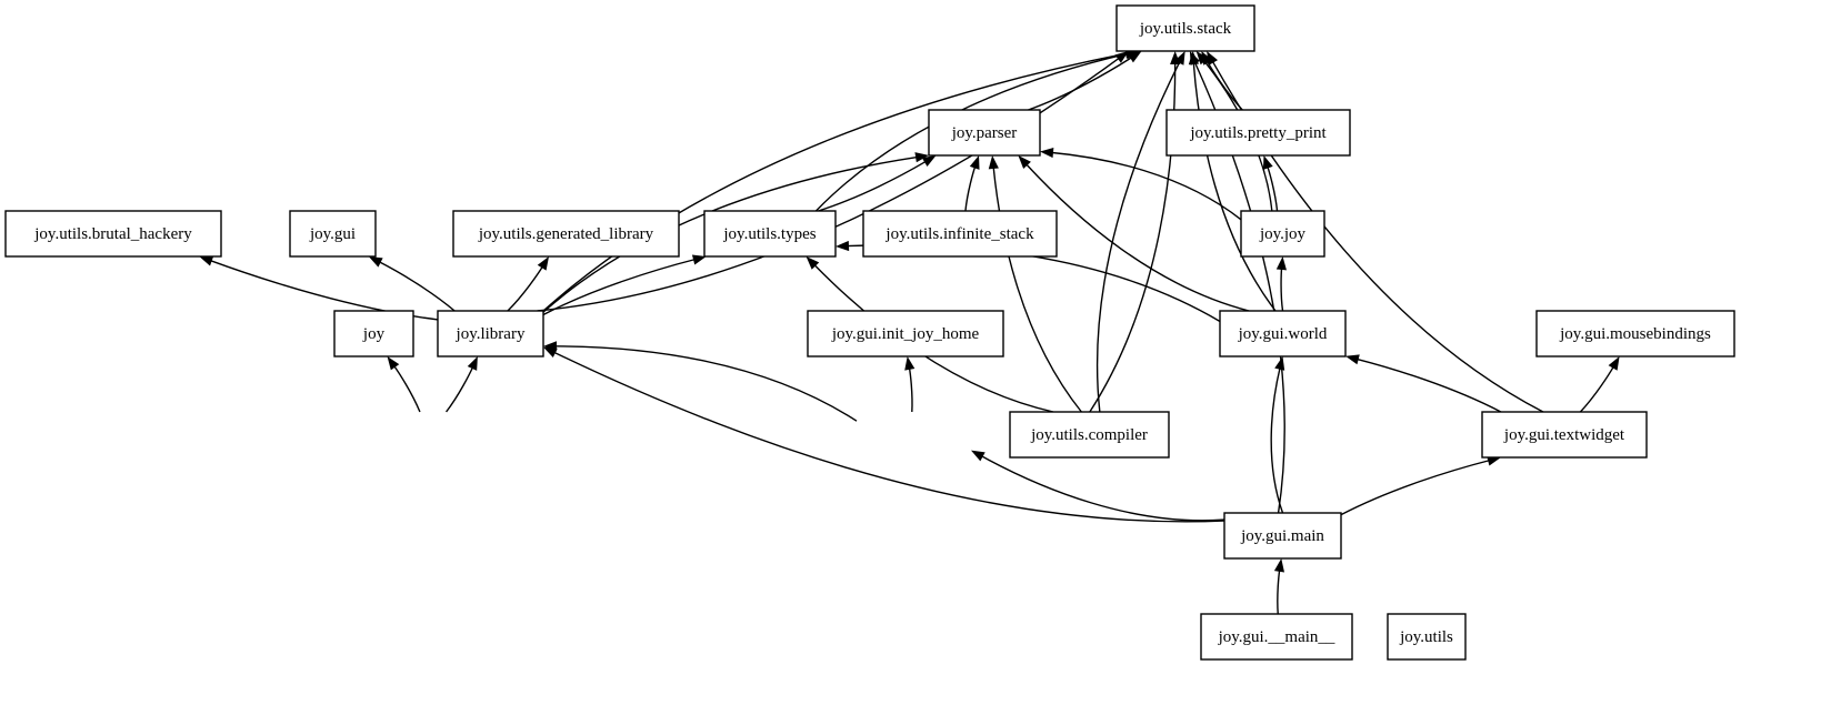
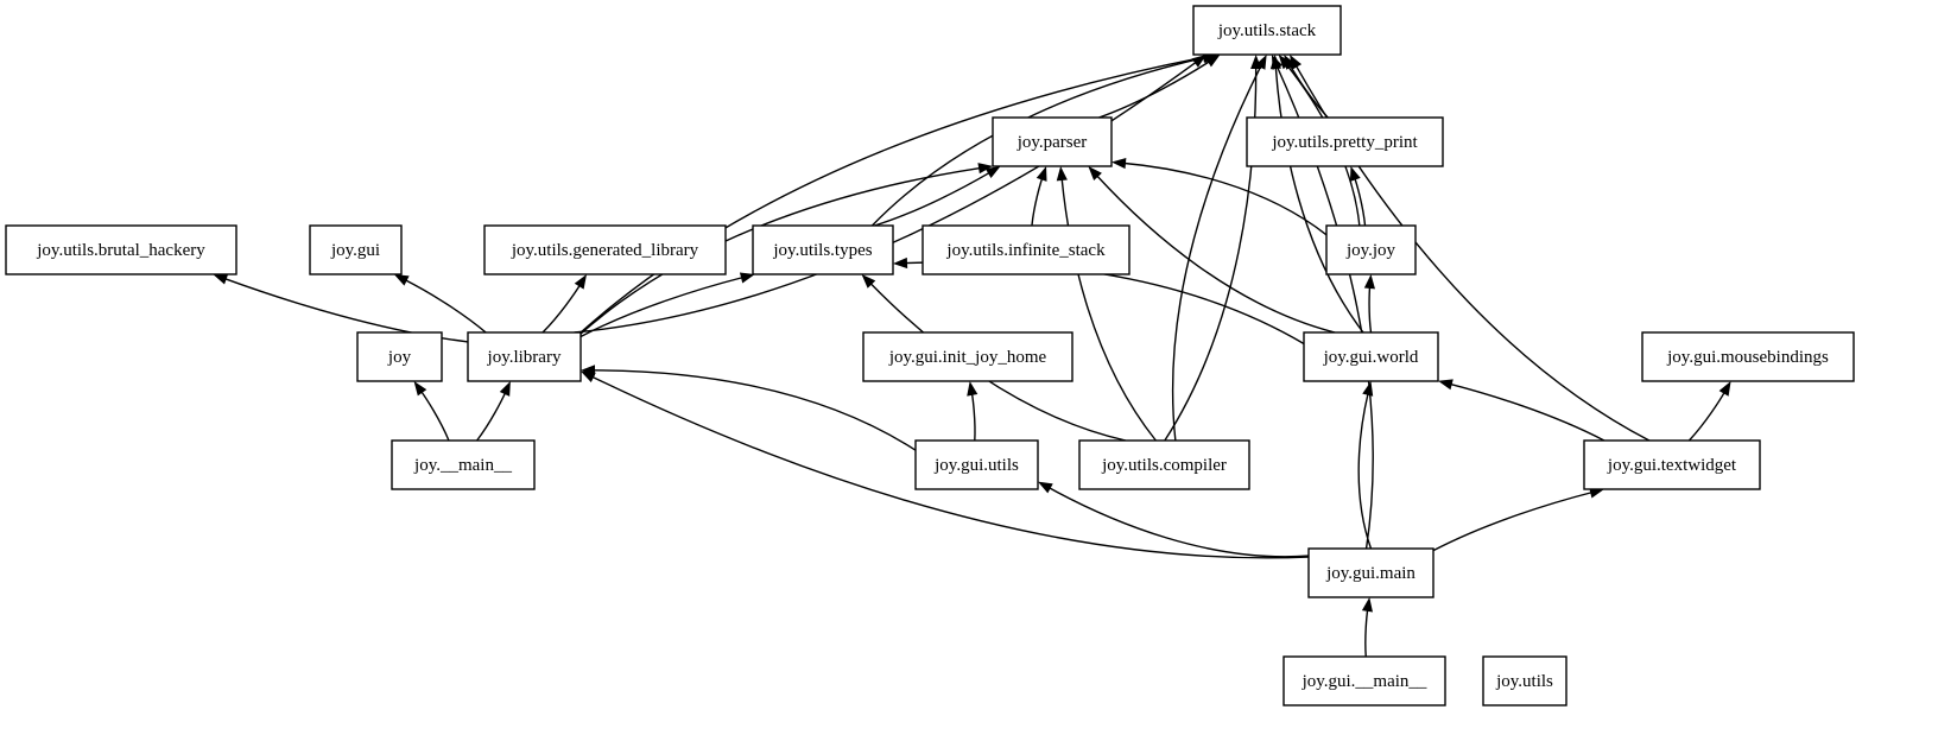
  joy.utils.stack
  joy.parser
  joy.utils.pretty_print
  joy.utils.brutal_hackery
  joy.gui
  joy.utils.generated_library
  joy.utils.types
  joy.utils.infinite_stack
  joy.joy
  joy
  joy.library
  joy.gui.init_joy_home
  joy.gui.world
  joy.gui.mousebindings
+ joy.__main__
+ joy.gui.utils
  joy.utils.compiler
  joy.gui.textwidget
  joy.gui.main
  joy.gui.__main__
  joy.utils
